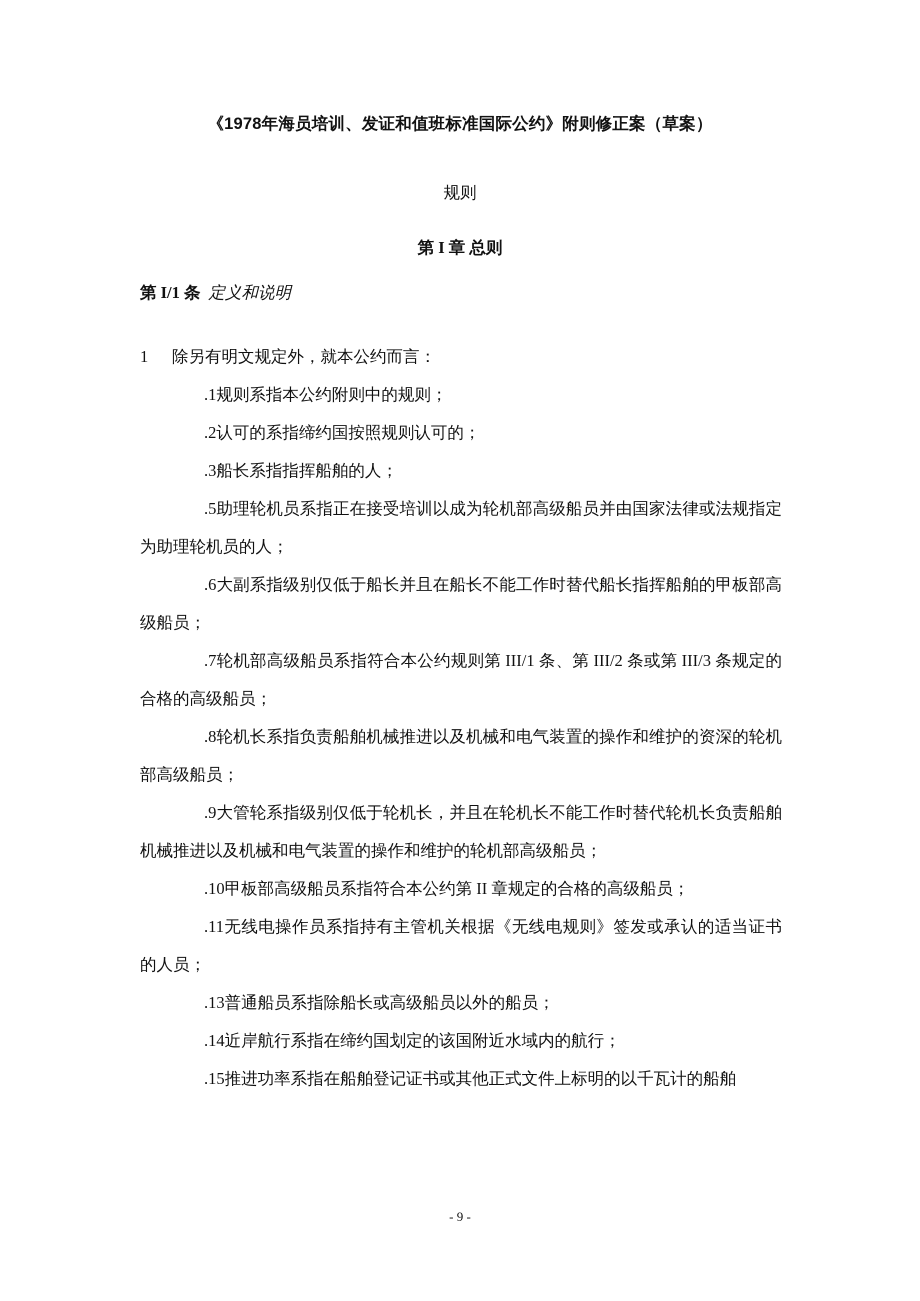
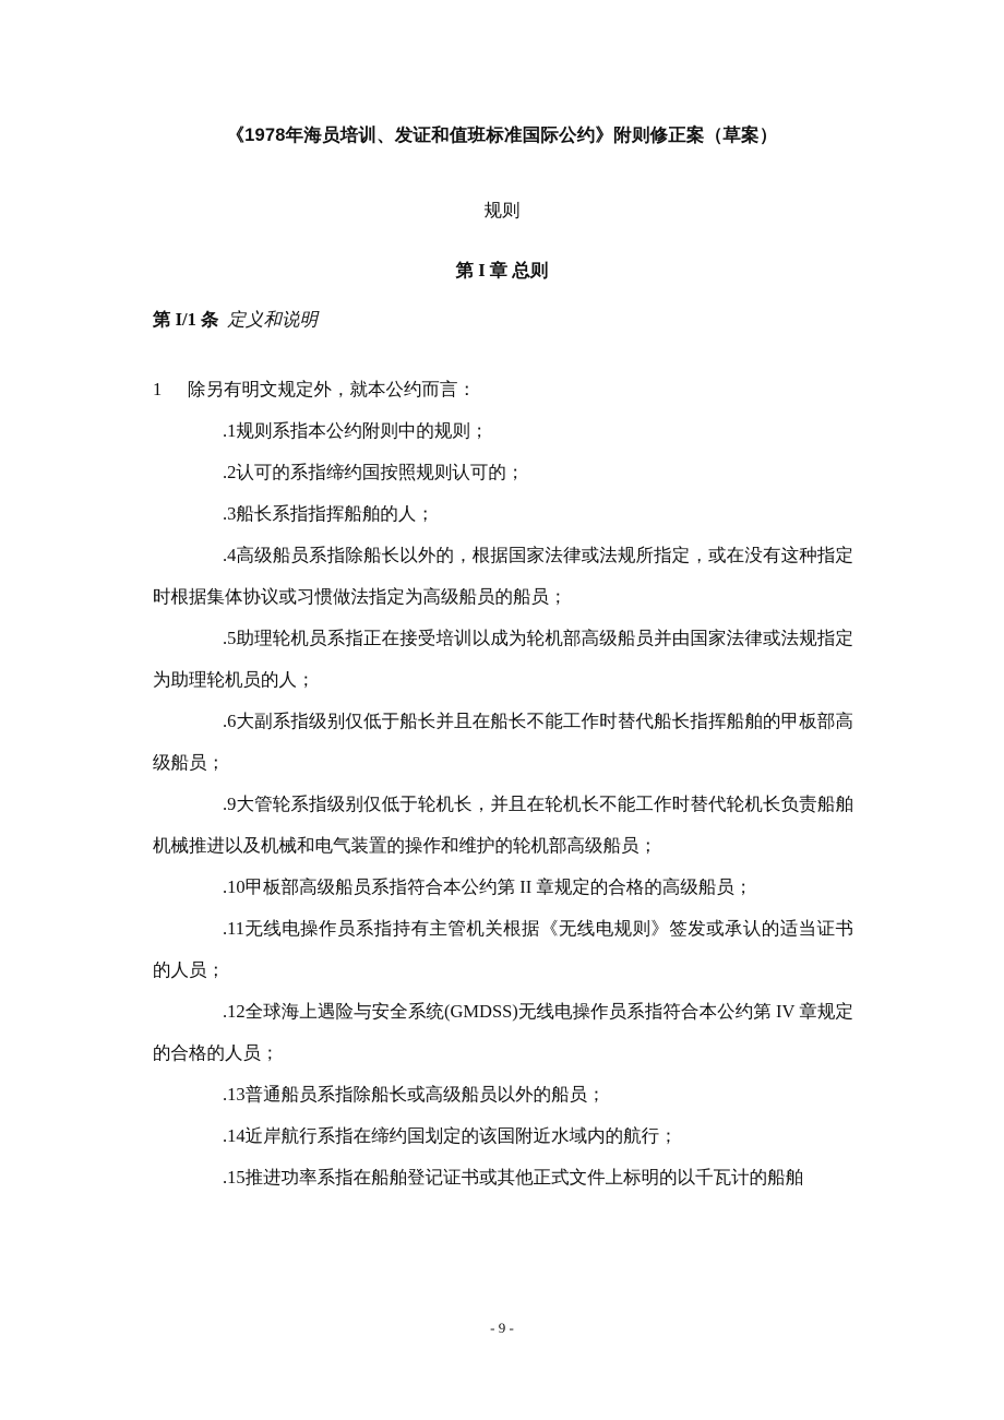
  《1978年海员培训、发证和值班标准国际公约》附则修正案（草案）
  规则
  第 I 章 总则
  第 I/1 条 定义和说明
  1 除另有明文规定外，就本公约而言：
  .1规则系指本公约附则中的规则；
  .2认可的系指缔约国按照规则认可的；
  .3船长系指指挥船舶的人；
+ .4高级船员系指除船长以外的，根据国家法律或法规所指定，或在没有这种指定时根据集体协议或习惯做法指定为高级船员的船员；
  .5助理轮机员系指正在接受培训以成为轮机部高级船员并由国家法律或法规指定为助理轮机员的人；
  .6大副系指级别仅低于船长并且在船长不能工作时替代船长指挥船舶的甲板部高级船员；
- .7轮机部高级船员系指符合本公约规则第 III/1 条、第 III/2 条或第 III/3 条规定的合格的高级船员；
- .8轮机长系指负责船舶机械推进以及机械和电气装置的操作和维护的资深的轮机部高级船员；
  .9大管轮系指级别仅低于轮机长，并且在轮机长不能工作时替代轮机长负责船舶机械推进以及机械和电气装置的操作和维护的轮机部高级船员；
  .10甲板部高级船员系指符合本公约第 II 章规定的合格的高级船员；
  .11无线电操作员系指持有主管机关根据《无线电规则》签发或承认的适当证书的人员；
+ .12全球海上遇险与安全系统(GMDSS)无线电操作员系指符合本公约第 IV 章规定的合格的人员；
  .13普通船员系指除船长或高级船员以外的船员；
  .14近岸航行系指在缔约国划定的该国附近水域内的航行；
  .15推进功率系指在船舶登记证书或其他正式文件上标明的以千瓦计的船舶
  - 9 -
